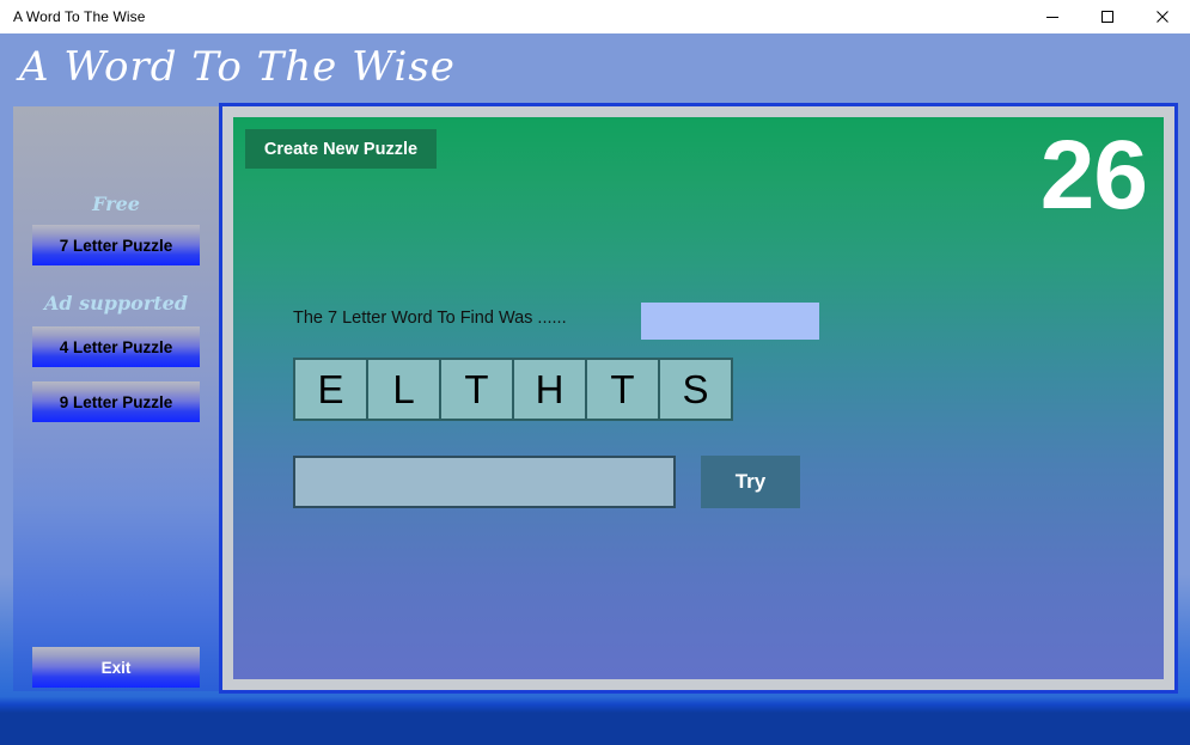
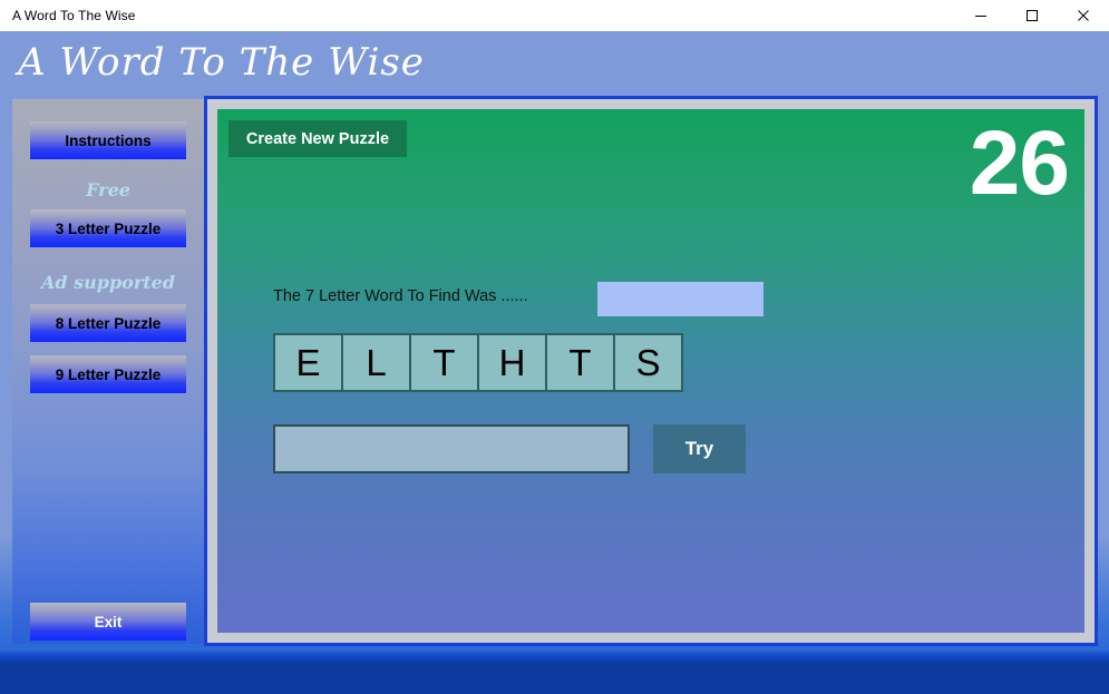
  A Word To The Wise
  A Word To The Wise
+ Instructions
  Free
- 7 Letter Puzzle
+ 3 Letter Puzzle
  Ad supported
- 4 Letter Puzzle
+ 8 Letter Puzzle
  9 Letter Puzzle
  Exit
  Create New Puzzle
  26
  The 7 Letter Word To Find Was ......
  E
  L
  T
  H
  T
  S
  Try
